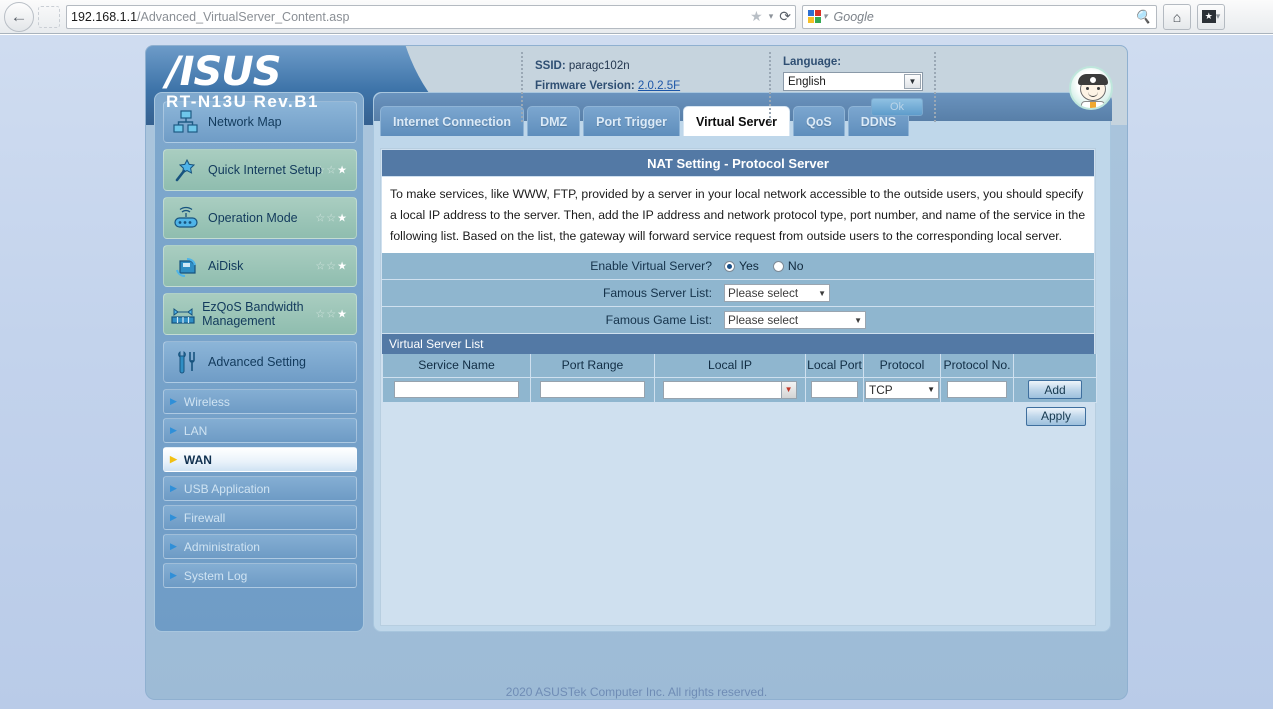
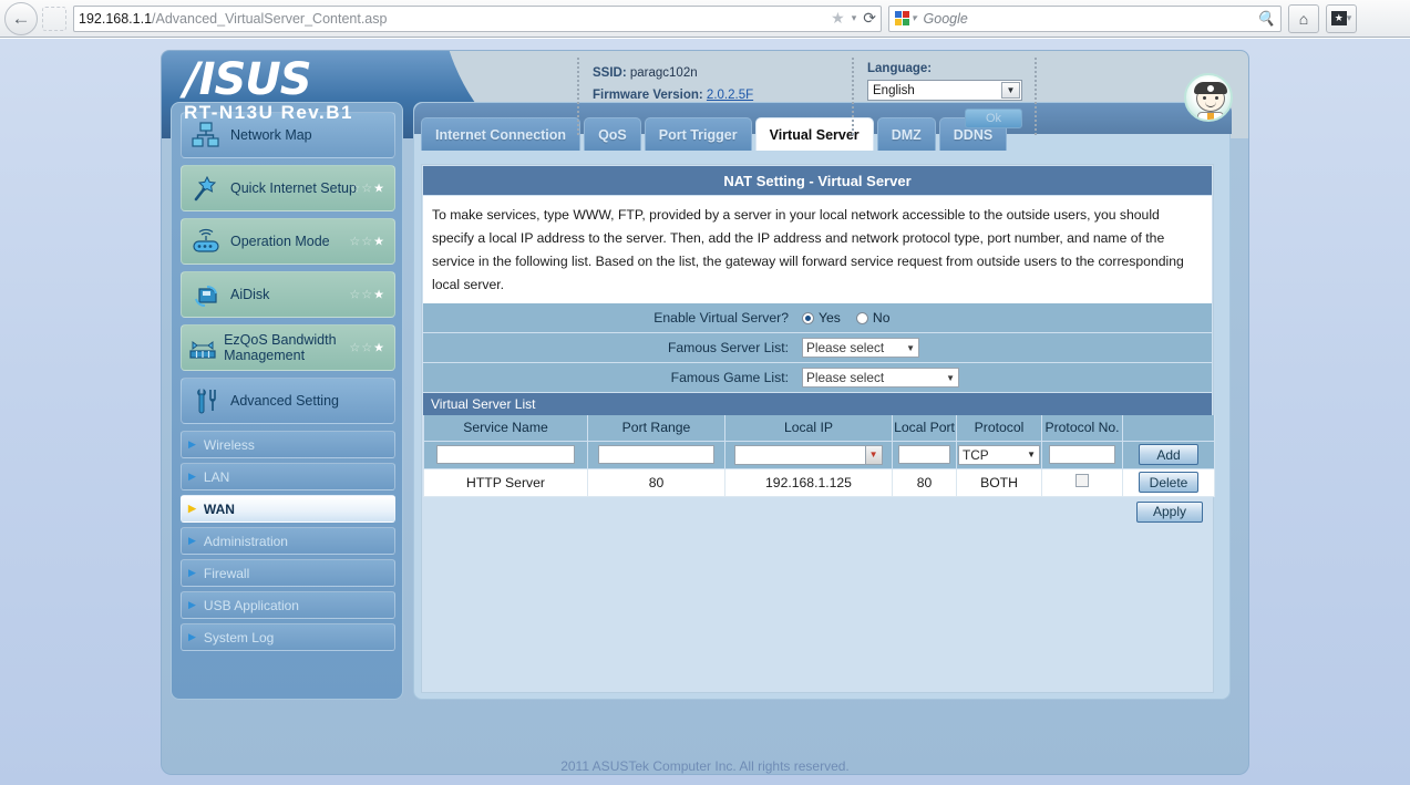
  ←
  192.168.1.1
  /Advanced_VirtualServer_Content.asp
  ★
  ▾
  ⟳
  ▾
  Google
  🔍
  ⌂
  ★
  ▾
  /ISUS
  RT-N13U Rev.B1
  SSID: paragc102n
  Firmware Version: 2.0.2.5F
  Language:
  English
  ▼
  Ok
  Network Map
  Quick Internet Setup
  ☆☆★
  Operation Mode
  ☆☆★
  AiDisk
  ☆☆★
  EzQoS Bandwidth Management
  ☆☆★
  Advanced Setting
  ▶
  Wireless
  ▶
  LAN
  ▶
  WAN
  ▶
- USB Application
+ Administration
  ▶
  Firewall
  ▶
- Administration
+ USB Application
  ▶
  System Log
  Internet Connection
- DMZ
+ QoS
  Port Trigger
  Virtual Server
- QoS
+ DMZ
  DDNS
- NAT Setting - Protocol Server
+ NAT Setting - Virtual Server
- To make services, like WWW, FTP, provided by a server in your local network accessible to the outside users, you should specify a local IP address to the server. Then, add the IP address and network protocol type, port number, and name of the service in the following list. Based on the list, the gateway will forward service request from outside users to the corresponding local server.
+ To make services, type WWW, FTP, provided by a server in your local network accessible to the outside users, you should specify a local IP address to the server. Then, add the IP address and network protocol type, port number, and name of the service in the following list. Based on the list, the gateway will forward service request from outside users to the corresponding local server.
  Enable Virtual Server?
  Yes
  No
  Famous Server List:
  Please select
  ▼
  Famous Game List:
  Please select
  ▼
  Virtual Server List
  Service Name	Port Range	Local IP	Local Port	Protocol	Protocol No.
  		▼		TCP ▼		Add
+ HTTP Server	80	192.168.1.125	80	BOTH		Delete
  Apply
- 2020 ASUSTek Computer Inc. All rights reserved.
+ 2011 ASUSTek Computer Inc. All rights reserved.
